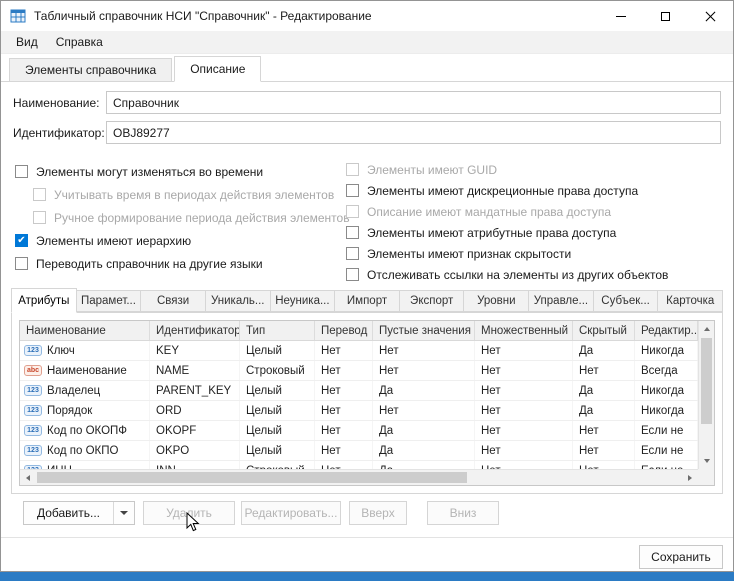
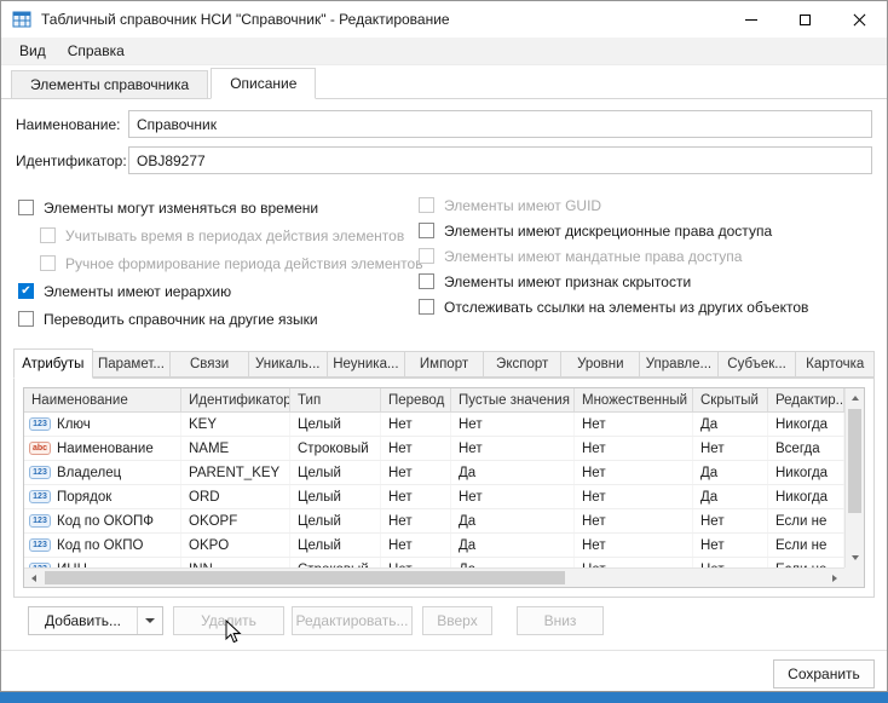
  Табличный справочник НСИ "Справочник" - Редактирование
  Вид
  Справка
  Элементы справочника
  Описание
  Наименование:
  Справочник
  Идентификатор:
  OBJ89277
  Элементы могут изменяться во времени
  Учитывать время в периодах действия элементов
  Ручное формирование периода действия элементо
  Элементы имеют иерархию
  Переводить справочник на другие языки
  Элементы имеют GUID
  Элементы имеют дискреционные права доступа
- Описание имеют мандатные права доступа
+ Элементы имеют мандатные права доступа
- Элементы имеют атрибутные права доступа
  Элементы имеют признак скрытости
  Отслеживать ссылки на элементы из других объектов
  Атрибуты
  Парамет...
  Связи
  Уникаль...
  Неуника...
  Импорт
  Экспорт
  Уровни
  Управле...
  Субъек...
  Карточка
  Наименование
  Идентификатор
  Тип
  Перевод
  Пустые значения
  Множественный
  Скрытый
  Редактир..
  Ключ
  KEY
  Целый
  Нет
  Нет
  Нет
  Да
  Никогда
  Наименование
  NAME
  Строковый
  Нет
  Нет
  Нет
  Нет
  Всегда
  Владелец
  PARENT_KEY
  Целый
  Нет
  Да
  Нет
  Да
  Никогда
  Порядок
  ORD
  Целый
  Нет
  Нет
  Нет
  Да
  Никогда
  Код по ОКОПФ
  OKOPF
  Целый
  Нет
  Да
  Нет
  Нет
  Если не
  Код по ОКПО
  OKPO
  Целый
  Нет
  Да
  Нет
  Нет
  Если не
  Добавить...
  Удалить
  Редактировать...
  Вверх
  Вниз
  Сохранить
